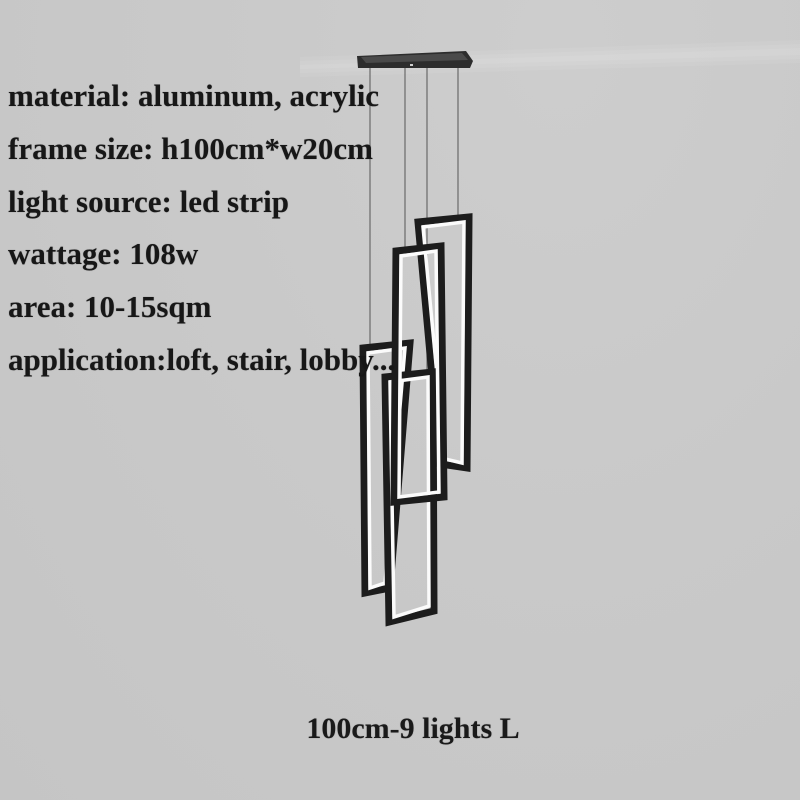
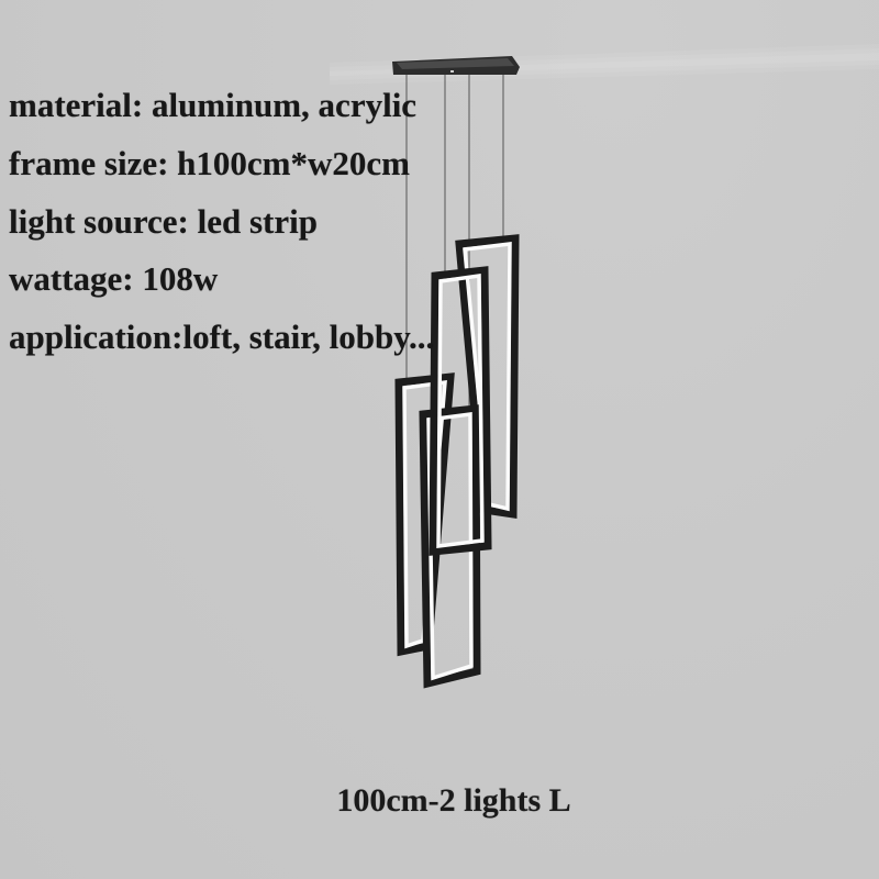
  material: aluminum, acrylic
  frame size: h100cm*w20cm
  light source: led strip
  wattage: 108w
- area: 10-15sqm
  application:loft, stair, lobby...
- 100cm-9 lights L
+ 100cm-2 lights L
